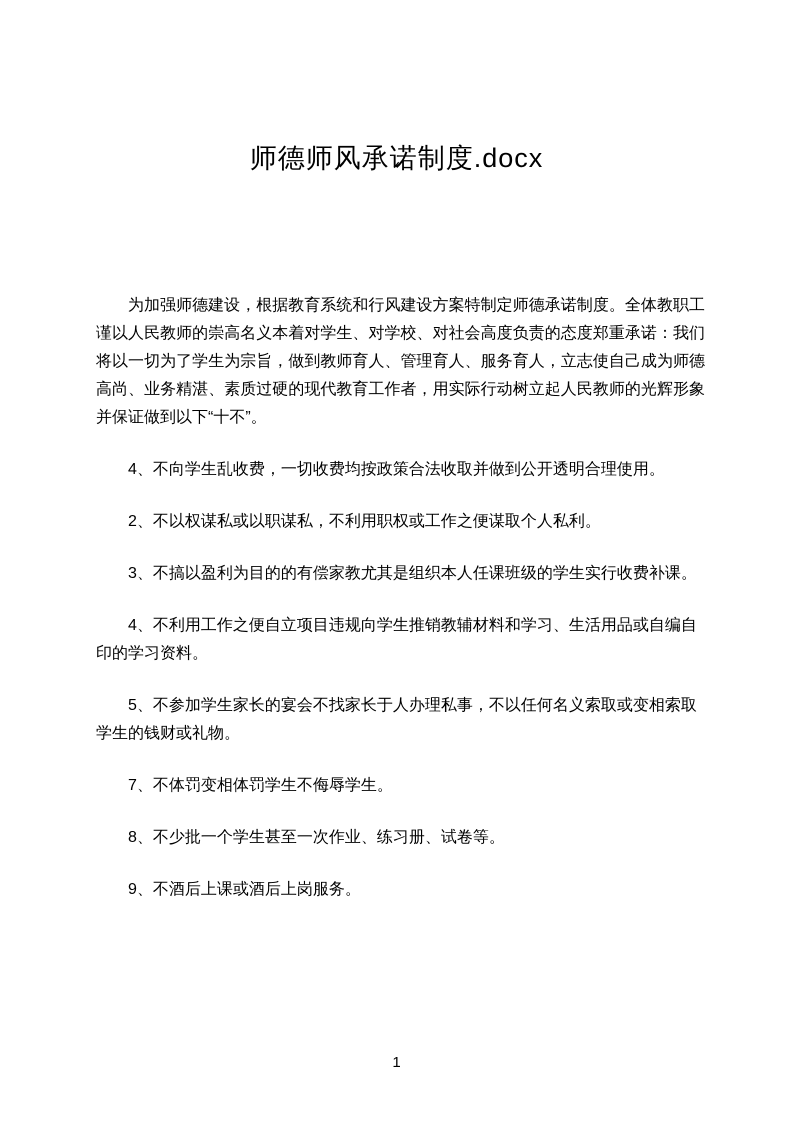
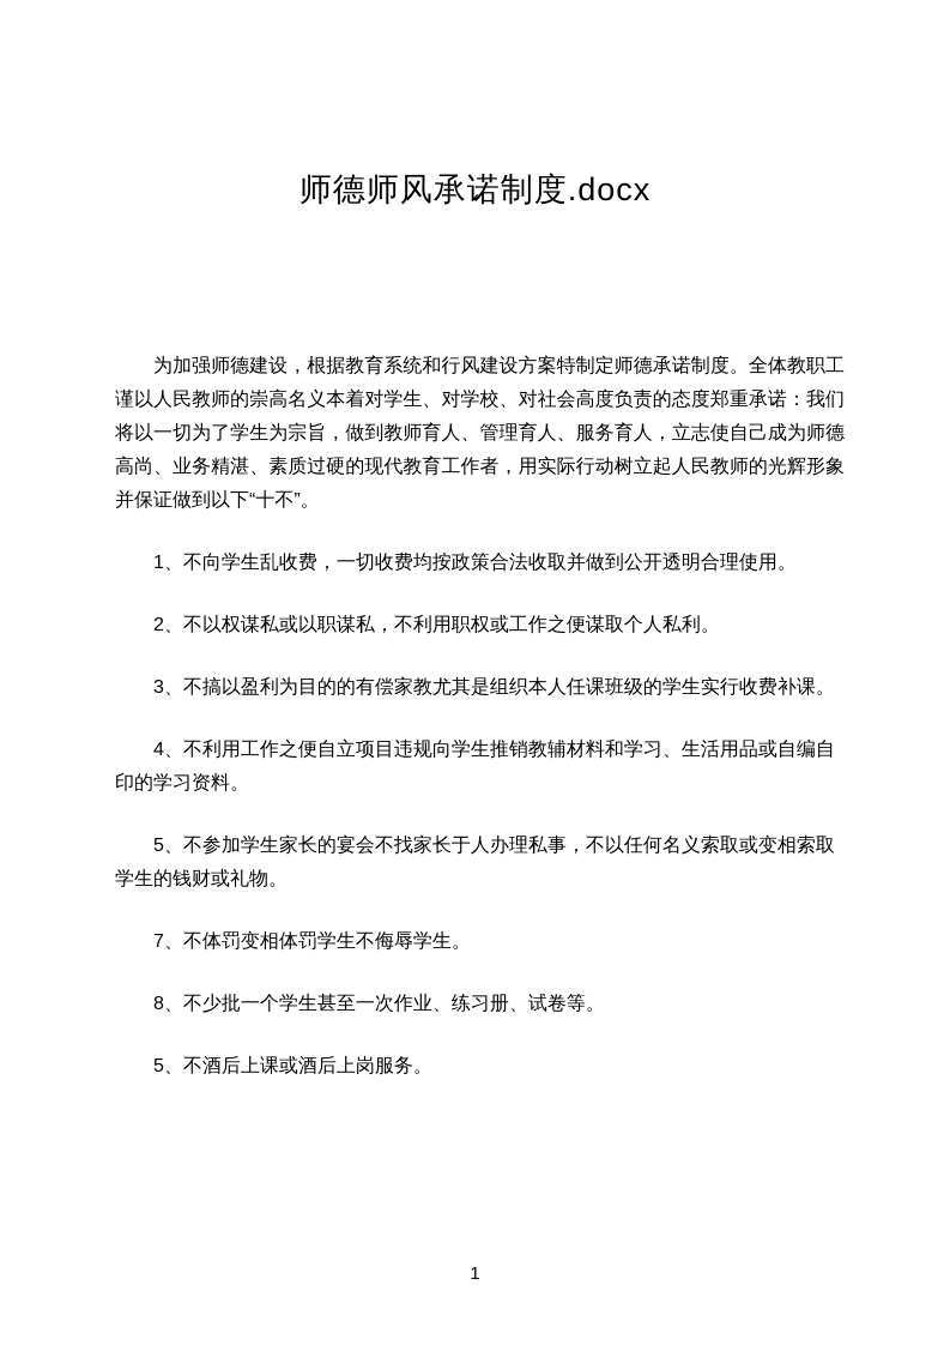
  师德师风承诺制度.docx
  为加强师德建设，根据教育系统和行风建设方案特制定师德承诺制度。全体教职工谨以人民教师的崇高名义本着对学生、对学校、对社会高度负责的态度郑重承诺：我们将以一切为了学生为宗旨，做到教师育人、管理育人、服务育人，立志使自己成为师德高尚、业务精湛、素质过硬的现代教育工作者，用实际行动树立起人民教师的光辉形象并保证做到以下“十不”。
- 4、不向学生乱收费，一切收费均按政策合法收取并做到公开透明合理使用。
+ 1、不向学生乱收费，一切收费均按政策合法收取并做到公开透明合理使用。
  2、不以权谋私或以职谋私，不利用职权或工作之便谋取个人私利。
  3、不搞以盈利为目的的有偿家教尤其是组织本人任课班级的学生实行收费补课。
  4、不利用工作之便自立项目违规向学生推销教辅材料和学习、生活用品或自编自印的学习资料。
  5、不参加学生家长的宴会不找家长于人办理私事，不以任何名义索取或变相索取学生的钱财或礼物。
  7、不体罚变相体罚学生不侮辱学生。
  8、不少批一个学生甚至一次作业、练习册、试卷等。
- 9、不酒后上课或酒后上岗服务。
+ 5、不酒后上课或酒后上岗服务。
  1
